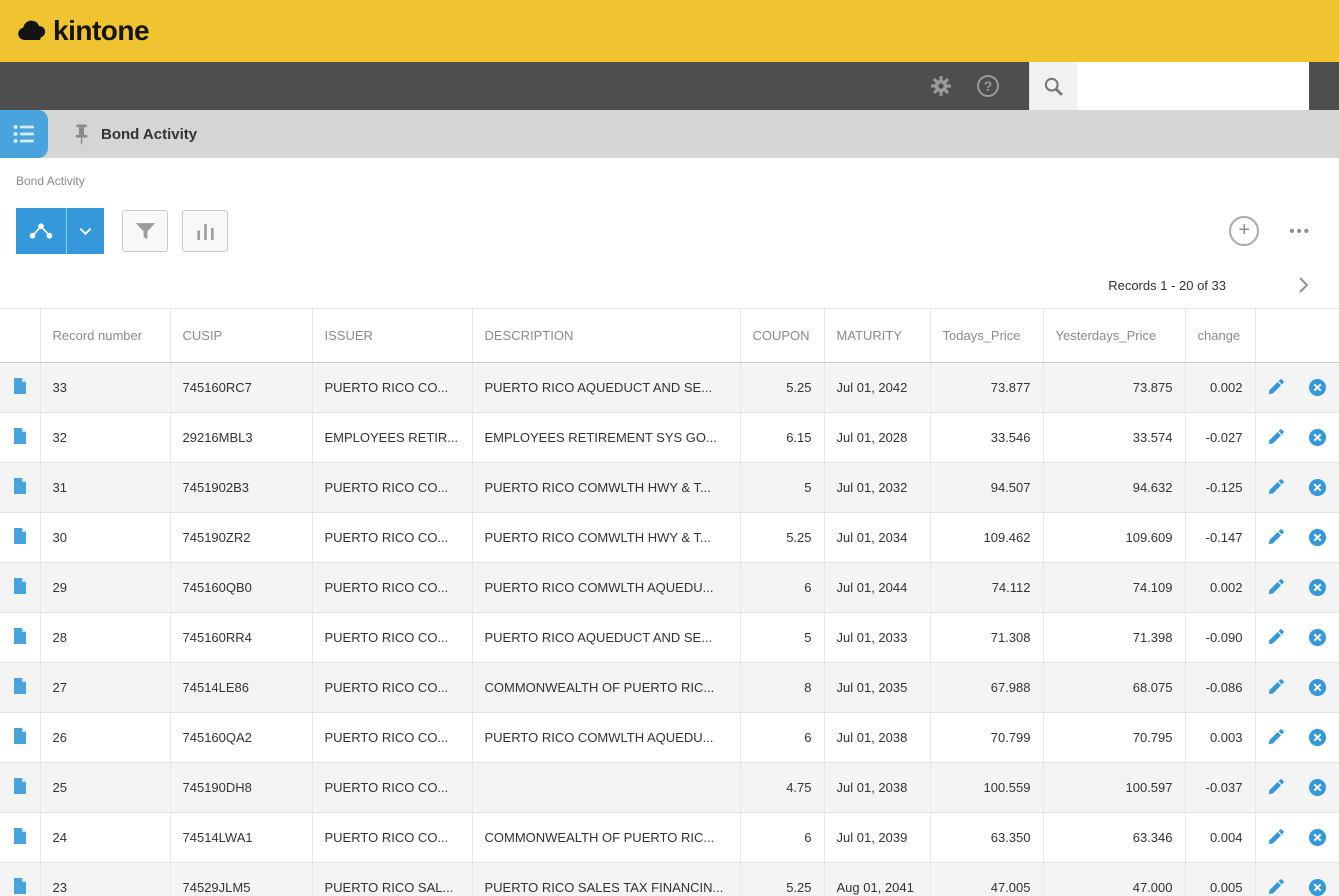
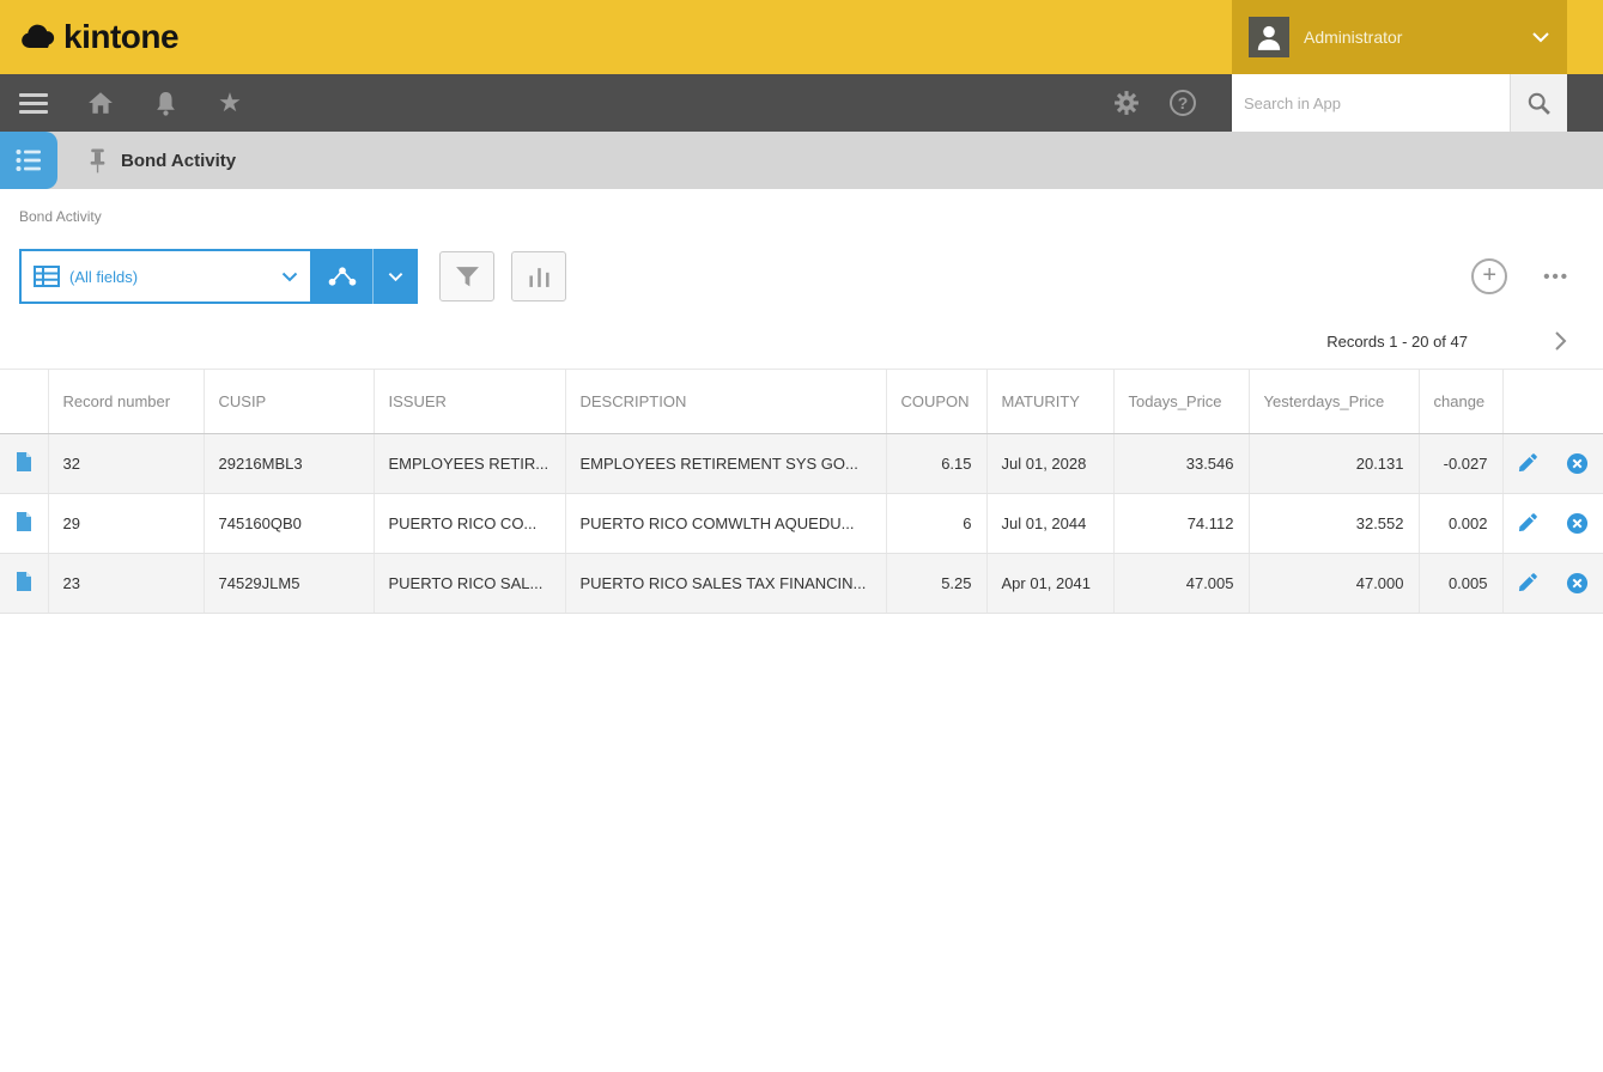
  kintone
+ Administrator
+ ★
  ?
+ Search in App
  Bond Activity
  Bond Activity
+ (All fields)
  +
  •••
- Records 1 - 20 of 33
+ Records 1 - 20 of 47
  	Record number	CUSIP	ISSUER	DESCRIPTION	COUPON	MATURITY	Todays_Price	Yesterdays_Price	change
- 	33	745160RC7	PUERTO RICO CO...	PUERTO RICO AQUEDUCT AND SE...	5.25	Jul 01, 2042	73.877	73.875	0.002
- 	32	29216MBL3	EMPLOYEES RETIR...	EMPLOYEES RETIREMENT SYS GO...	6.15	Jul 01, 2028	33.546	33.574	-0.027
+ 	32	29216MBL3	EMPLOYEES RETIR...	EMPLOYEES RETIREMENT SYS GO...	6.15	Jul 01, 2028	33.546	20.131	-0.027
- 	31	7451902B3	PUERTO RICO CO...	PUERTO RICO COMWLTH HWY & T...	5	Jul 01, 2032	94.507	94.632	-0.125
- 	30	745190ZR2	PUERTO RICO CO...	PUERTO RICO COMWLTH HWY & T...	5.25	Jul 01, 2034	109.462	109.609	-0.147
- 	29	745160QB0	PUERTO RICO CO...	PUERTO RICO COMWLTH AQUEDU...	6	Jul 01, 2044	74.112	74.109	0.002
+ 	29	745160QB0	PUERTO RICO CO...	PUERTO RICO COMWLTH AQUEDU...	6	Jul 01, 2044	74.112	32.552	0.002
- 	28	745160RR4	PUERTO RICO CO...	PUERTO RICO AQUEDUCT AND SE...	5	Jul 01, 2033	71.308	71.398	-0.090
- 	27	74514LE86	PUERTO RICO CO...	COMMONWEALTH OF PUERTO RIC...	8	Jul 01, 2035	67.988	68.075	-0.086
- 	26	745160QA2	PUERTO RICO CO...	PUERTO RICO COMWLTH AQUEDU...	6	Jul 01, 2038	70.799	70.795	0.003
- 	25	745190DH8	PUERTO RICO CO...		4.75	Jul 01, 2038	100.559	100.597	-0.037
- 	24	74514LWA1	PUERTO RICO CO...	COMMONWEALTH OF PUERTO RIC...	6	Jul 01, 2039	63.350	63.346	0.004
- 	23	74529JLM5	PUERTO RICO SAL...	PUERTO RICO SALES TAX FINANCIN...	5.25	Aug 01, 2041	47.005	47.000	0.005
+ 	23	74529JLM5	PUERTO RICO SAL...	PUERTO RICO SALES TAX FINANCIN...	5.25	Apr 01, 2041	47.005	47.000	0.005
